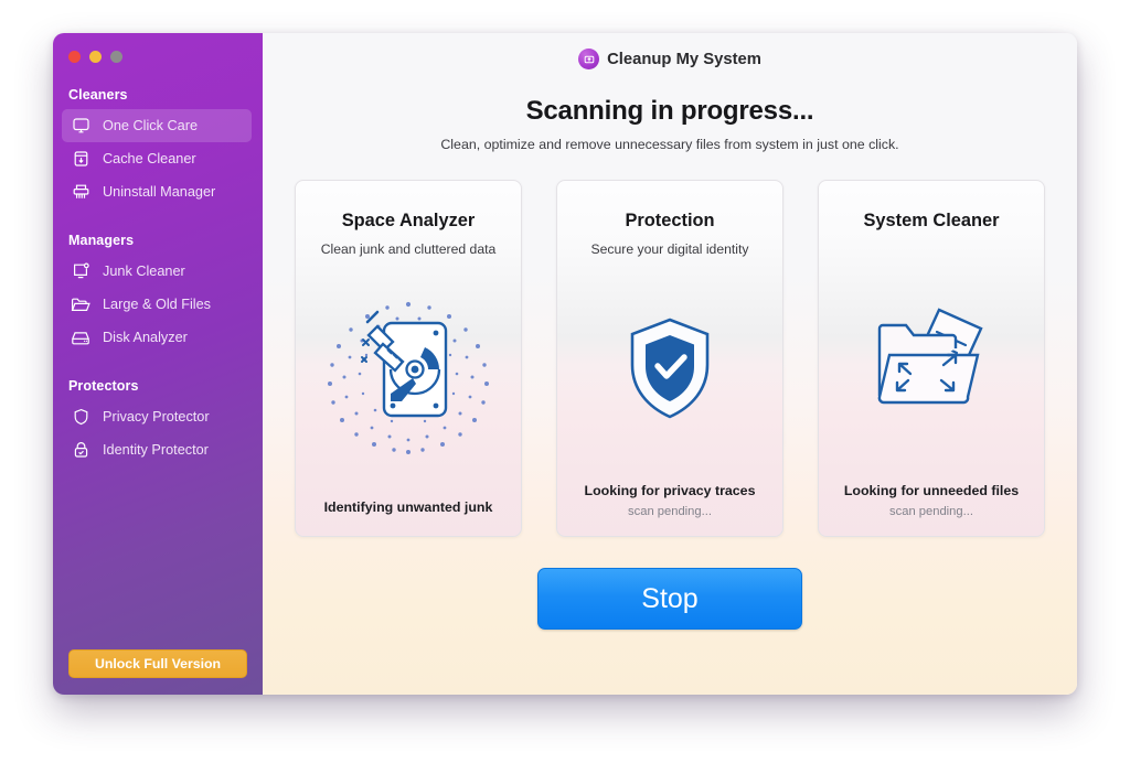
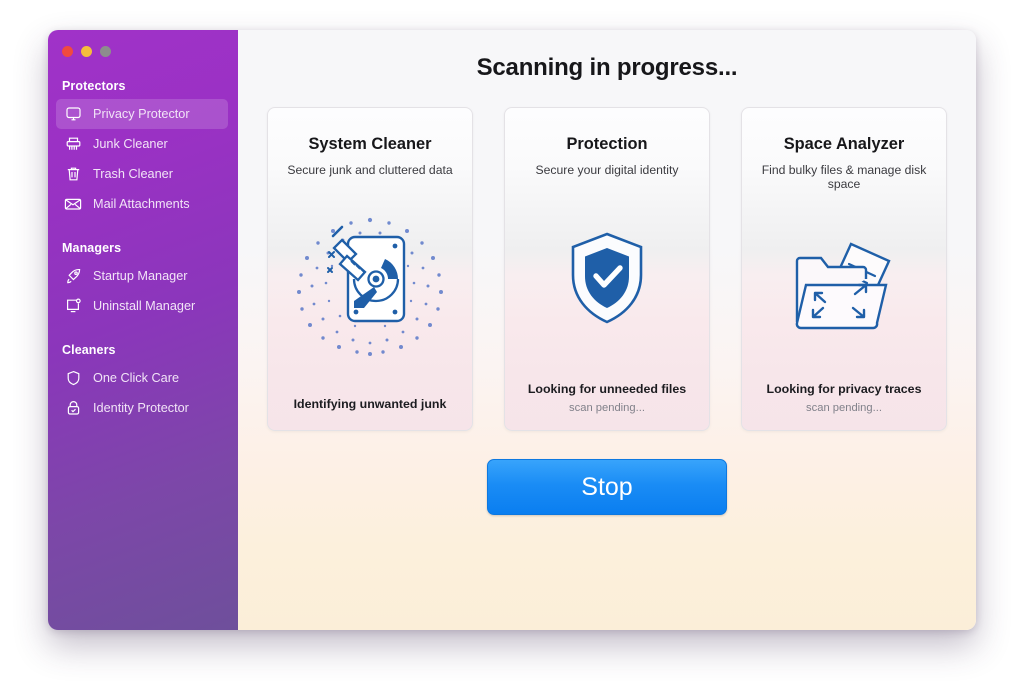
- Cleaners
+ Protectors
- One Click Care
+ Privacy Protector
- Cache Cleaner
- Uninstall Manager
+ Junk Cleaner
+ Trash Cleaner
+ Mail Attachments
  Managers
+ Startup Manager
- Junk Cleaner
+ Uninstall Manager
- Large & Old Files
- Disk Analyzer
- Protectors
+ Cleaners
- Privacy Protector
+ One Click Care
  Identity Protector
- Unlock Full Version
- Cleanup My System
  Scanning in progress...
- Clean, optimize and remove unnecessary files from system in just one click.
- Space Analyzer
+ System Cleaner
- Clean junk and cluttered data
+ Secure junk and cluttered data
  Identifying unwanted junk
  Protection
  Secure your digital identity
- Looking for privacy traces
+ Looking for unneeded files
  scan pending...
- System Cleaner
+ Space Analyzer
+ Find bulky files & manage disk space
- Looking for unneeded files
+ Looking for privacy traces
  scan pending...
  Stop
